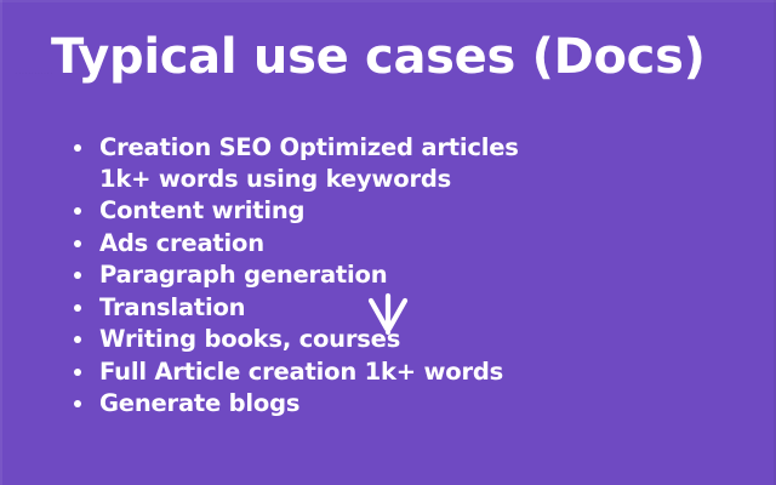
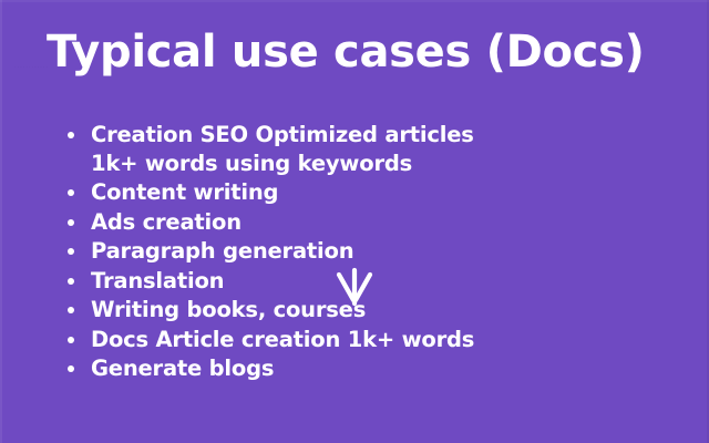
  Typical use cases (Docs)
  Creation SEO Optimized articles
  1k+ words using keywords
  Content writing
  Ads creation
  Paragraph generation
  Translation
  Writing books, courses
- Full Article creation 1k+ words
+ Docs Article creation 1k+ words
  Generate blogs
